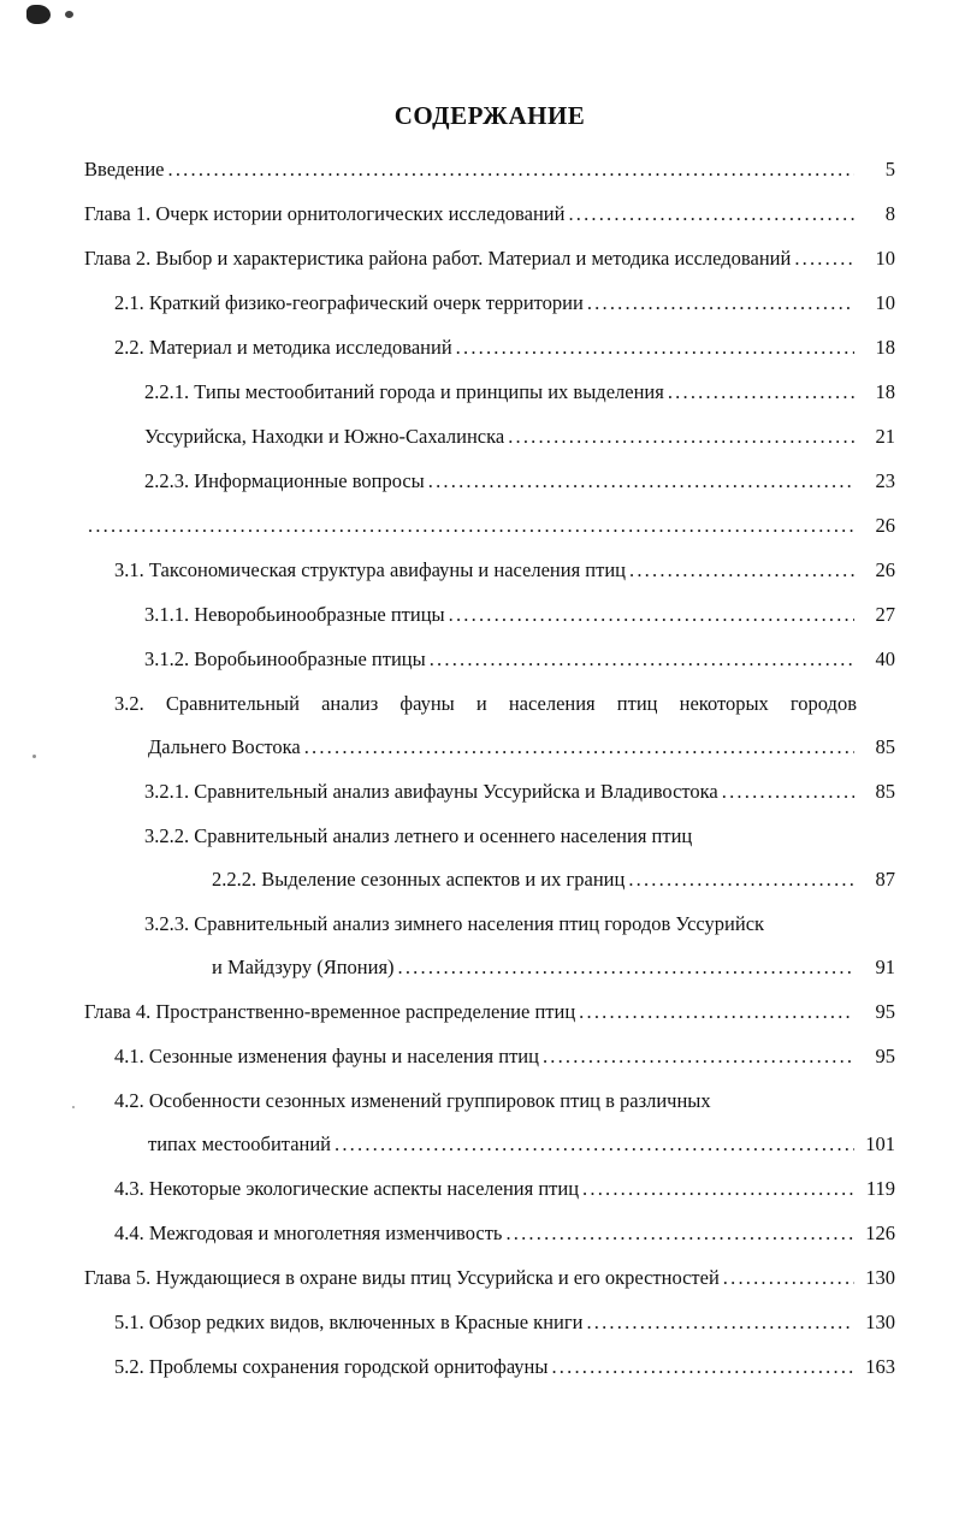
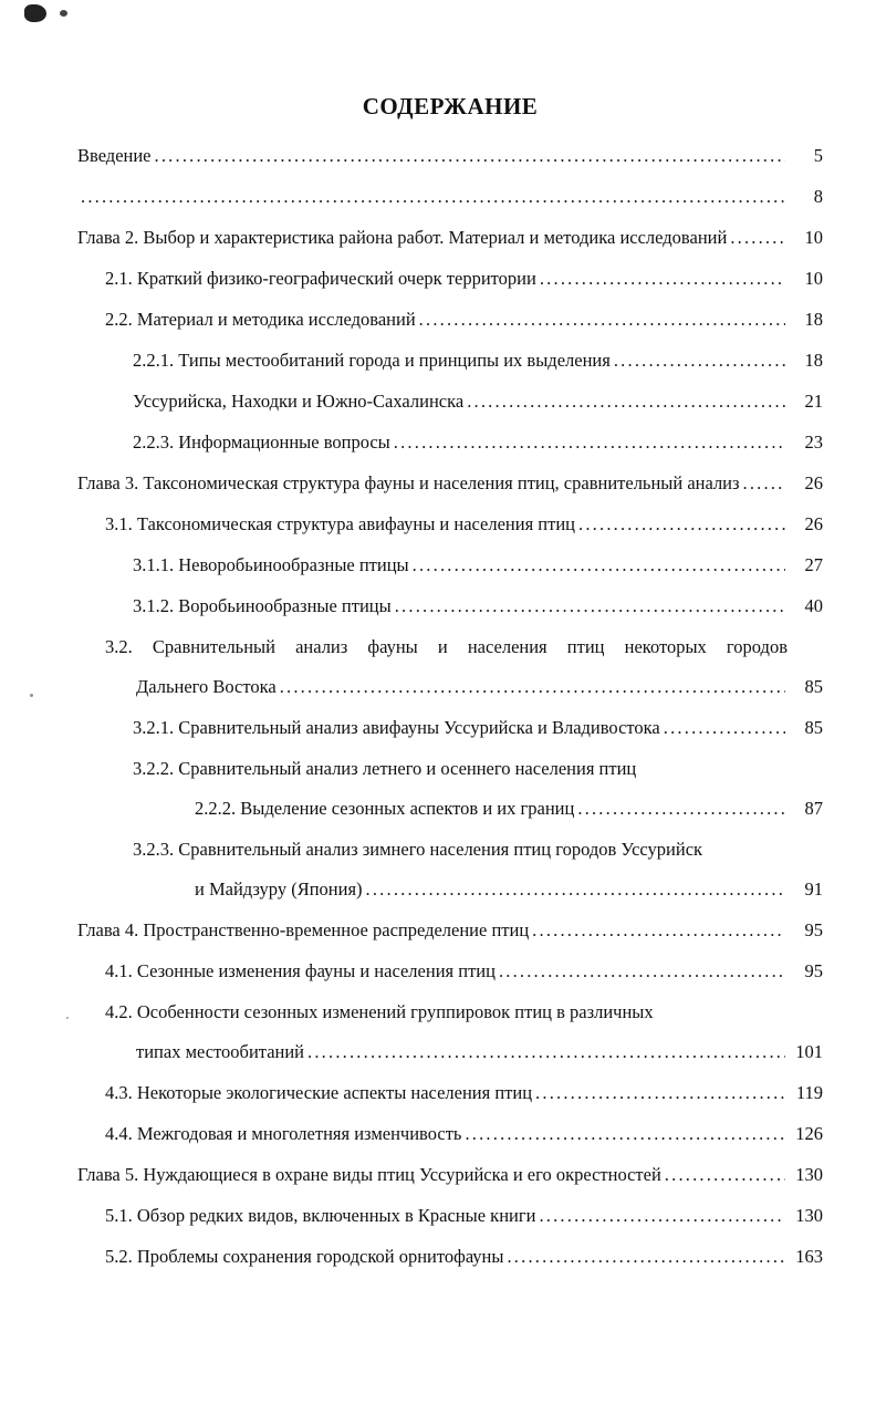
  СОДЕРЖАНИЕ
  Введение
  5
- Глава 1. Очерк истории орнитологических исследований
  8
  Глава 2. Выбор и характеристика района работ. Материал и методика исследований
  10
  2.1. Краткий физико-географический очерк территории
  10
  2.2. Материал и методика исследований
  18
  2.2.1. Типы местообитаний города и принципы их выделения
  18
  Уссурийска, Находки и Южно-Сахалинска
  21
  2.2.3. Информационные вопросы
  23
+ Глава 3. Таксономическая структура фауны и населения птиц, сравнительный анализ
  26
  3.1. Таксономическая структура авифауны и населения птиц
  26
  3.1.1. Неворобьинообразные птицы
  27
  3.1.2. Воробьинообразные птицы
  40
  3.2. Сравнительный анализ фауны и населения птиц некоторых городов
  Дальнего Востока
  85
  3.2.1. Сравнительный анализ авифауны Уссурийска и Владивостока
  85
  3.2.2. Сравнительный анализ летнего и осеннего населения птиц
  2.2.2. Выделение сезонных аспектов и их границ
  87
  3.2.3. Сравнительный анализ зимнего населения птиц городов Уссурийск
  и Майдзуру (Япония)
  91
  Глава 4. Пространственно-временное распределение птиц
  95
  4.1. Сезонные изменения фауны и населения птиц
  95
  4.2. Особенности сезонных изменений группировок птиц в различных
  типах местообитаний
  101
  4.3. Некоторые экологические аспекты населения птиц
  119
  4.4. Межгодовая и многолетняя изменчивость
  126
  Глава 5. Нуждающиеся в охране виды птиц Уссурийска и его окрестностей
  130
  5.1. Обзор редких видов, включенных в Красные книги
  130
  5.2. Проблемы сохранения городской орнитофауны
  163
